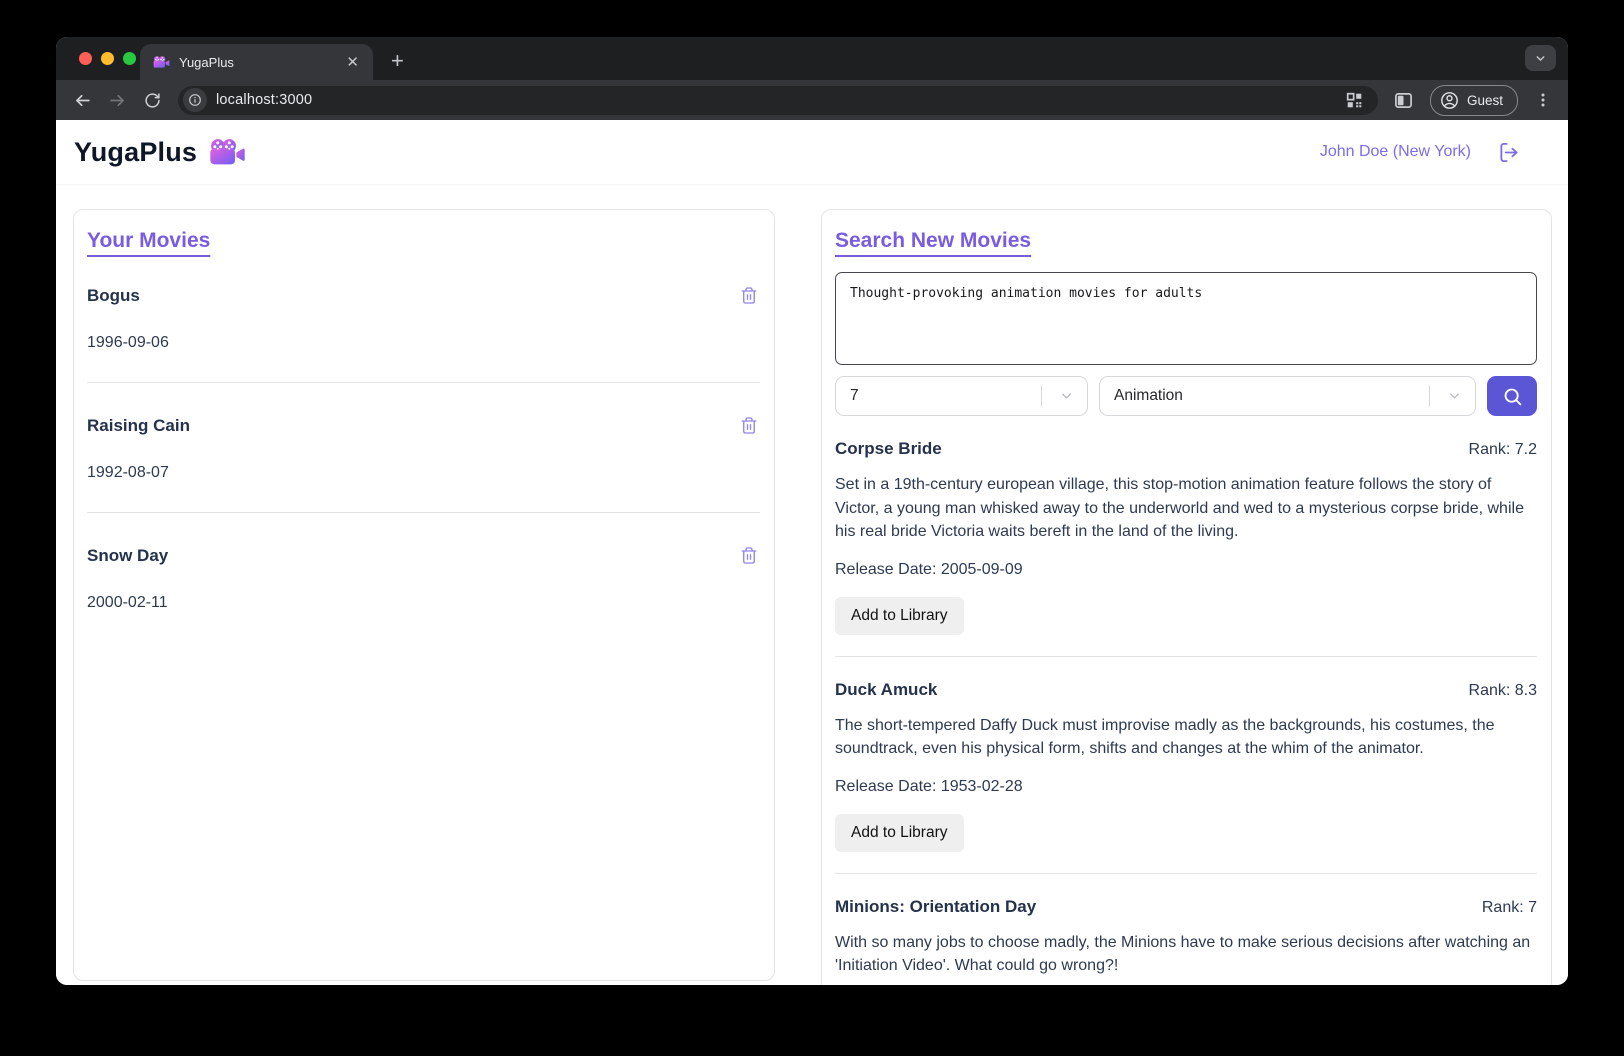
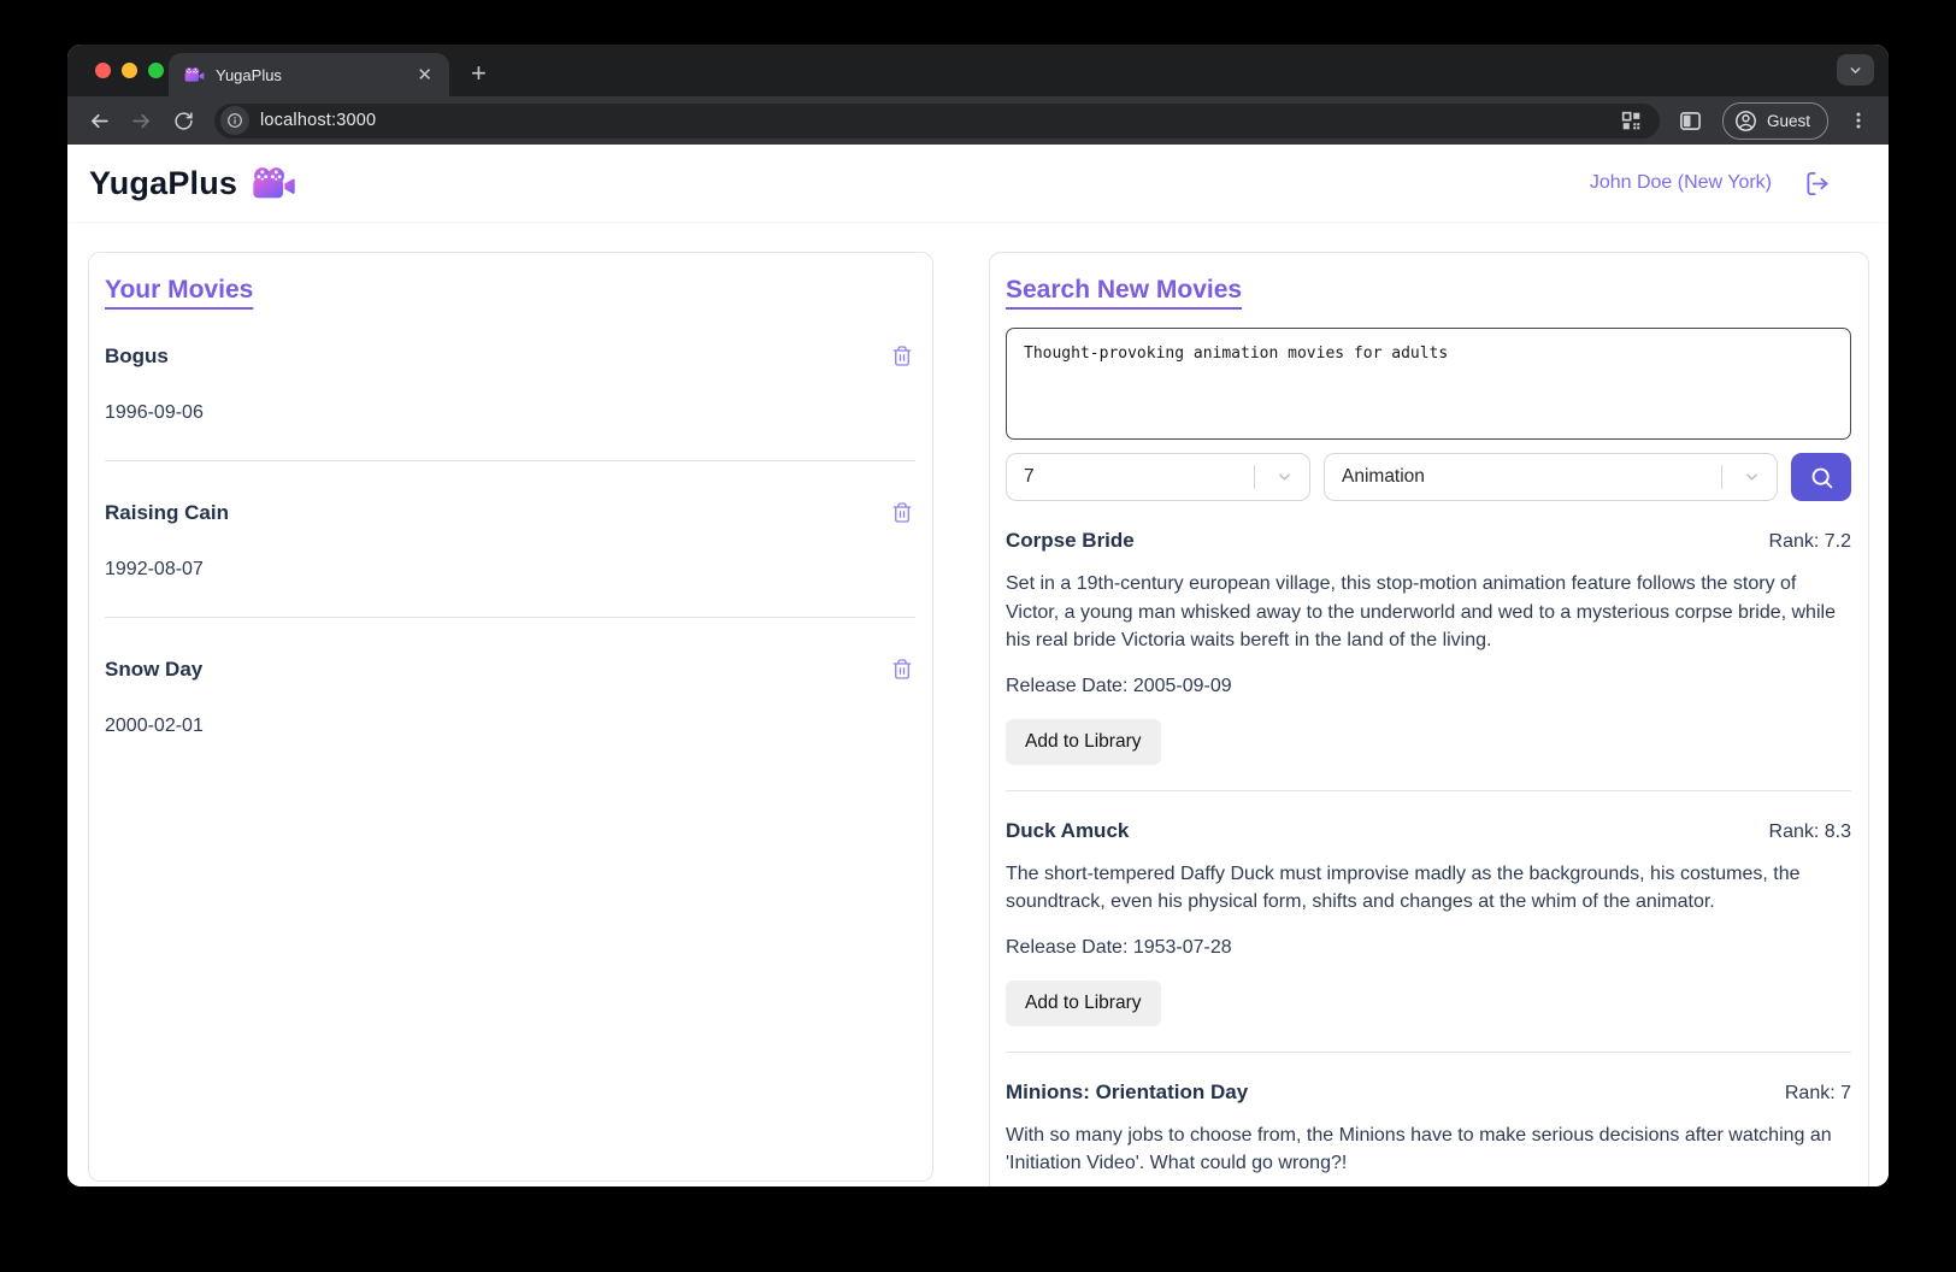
  YugaPlus
  ✕
  +
  localhost:3000
  Guest
  YugaPlus
  John Doe (New York)
  Your Movies
  Bogus
  1996-09-06
  Raising Cain
  1992-08-07
  Snow Day
- 2000-02-11
+ 2000-02-01
  Search New Movies
  Thought-provoking animation movies for adults
  7
  Animation
  Corpse Bride
  Rank: 7.2
  Set in a 19th-century european village, this stop-motion animation feature follows the story of Victor, a young man whisked away to the underworld and wed to a mysterious corpse bride, while his real bride Victoria waits bereft in the land of the living.
  Release Date: 2005-09-09
  Add to Library
  Duck Amuck
  Rank: 8.3
  The short-tempered Daffy Duck must improvise madly as the backgrounds, his costumes, the soundtrack, even his physical form, shifts and changes at the whim of the animator.
- Release Date: 1953-02-28
+ Release Date: 1953-07-28
  Add to Library
  Minions: Orientation Day
  Rank: 7
- With so many jobs to choose madly, the Minions have to make serious decisions after watching an 'Initiation Video'. What could go wrong?!
+ With so many jobs to choose from, the Minions have to make serious decisions after watching an 'Initiation Video'. What could go wrong?!
